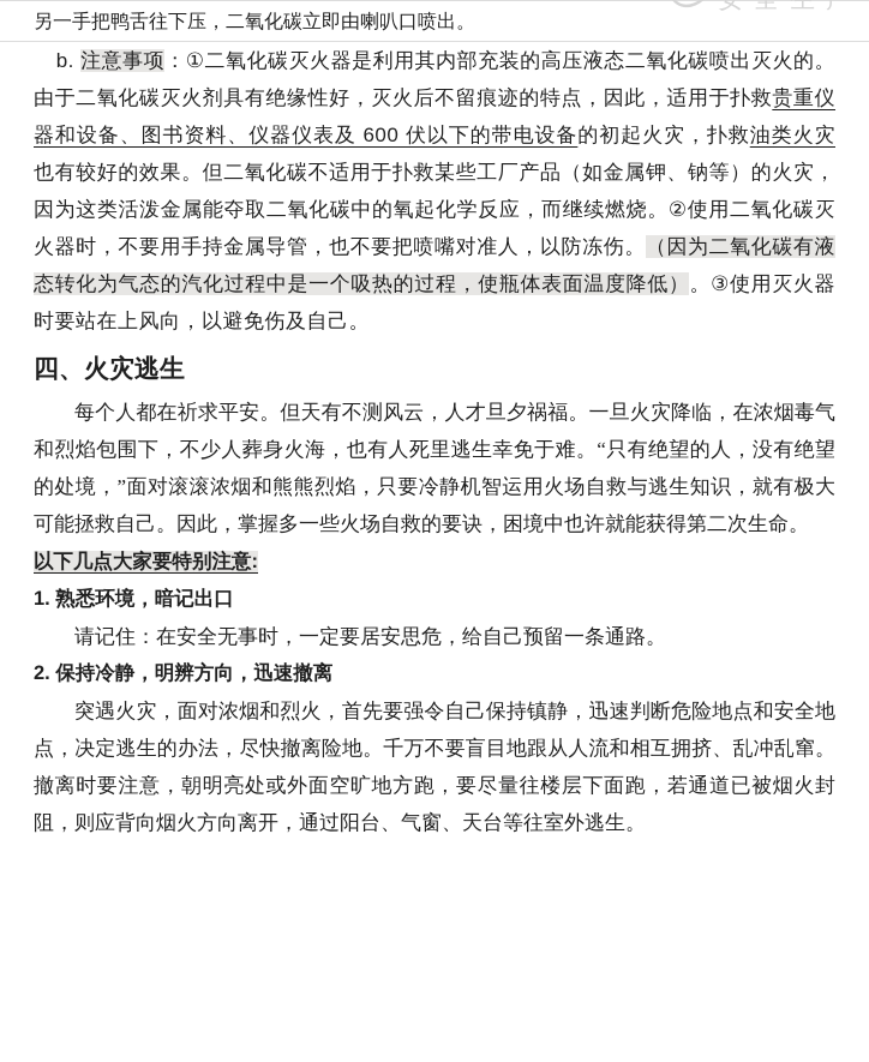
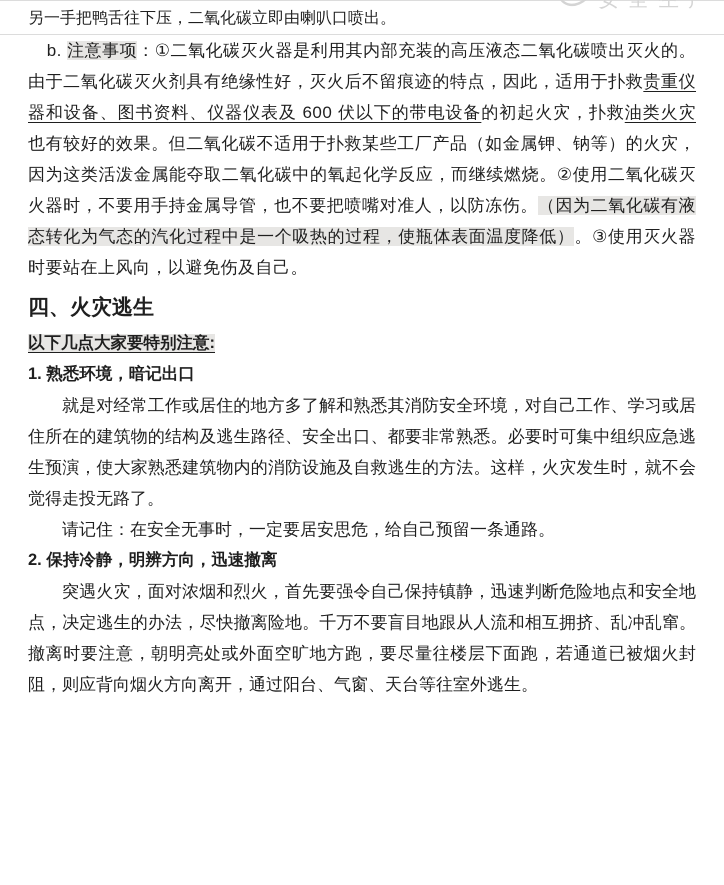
  另一手把鸭舌往下压，二氧化碳立即由喇叭口喷出。
  b. 注意事项：①二氧化碳灭火器是利用其内部充装的高压液态二氧化碳喷出灭火的。由于二氧化碳灭火剂具有绝缘性好，灭火后不留痕迹的特点，因此，适用于扑救贵重仪器和设备、图书资料、仪器仪表及 600 伏以下的带电设备的初起火灾，扑救油类火灾也有较好的效果。但二氧化碳不适用于扑救某些工厂产品（如金属钾、钠等）的火灾，因为这类活泼金属能夺取二氧化碳中的氧起化学反应，而继续燃烧。②使用二氧化碳灭火器时，不要用手持金属导管，也不要把喷嘴对准人，以防冻伤。（因为二氧化碳有液态转化为气态的汽化过程中是一个吸热的过程，使瓶体表面温度降低）。③使用灭火器时要站在上风向，以避免伤及自己。
  四、火灾逃生
- 每个人都在祈求平安。但天有不测风云，人才旦夕祸福。一旦火灾降临，在浓烟毒气和烈焰包围下，不少人葬身火海，也有人死里逃生幸免于难。“只有绝望的人，没有绝望的处境，”面对滚滚浓烟和熊熊烈焰，只要冷静机智运用火场自救与逃生知识，就有极大可能拯救自己。因此，掌握多一些火场自救的要诀，困境中也许就能获得第二次生命。
  以下几点大家要特别注意:
  1. 熟悉环境，暗记出口
+ 就是对经常工作或居住的地方多了解和熟悉其消防安全环境，对自己工作、学习或居住所在的建筑物的结构及逃生路径、安全出口、都要非常熟悉。必要时可集中组织应急逃生预演，使大家熟悉建筑物内的消防设施及自救逃生的方法。这样，火灾发生时，就不会觉得走投无路了。
  请记住：在安全无事时，一定要居安思危，给自己预留一条通路。
  2. 保持冷静，明辨方向，迅速撤离
  突遇火灾，面对浓烟和烈火，首先要强令自己保持镇静，迅速判断危险地点和安全地点，决定逃生的办法，尽快撤离险地。千万不要盲目地跟从人流和相互拥挤、乱冲乱窜。撤离时要注意，朝明亮处或外面空旷地方跑，要尽量往楼层下面跑，若通道已被烟火封阻，则应背向烟火方向离开，通过阳台、气窗、天台等往室外逃生。
